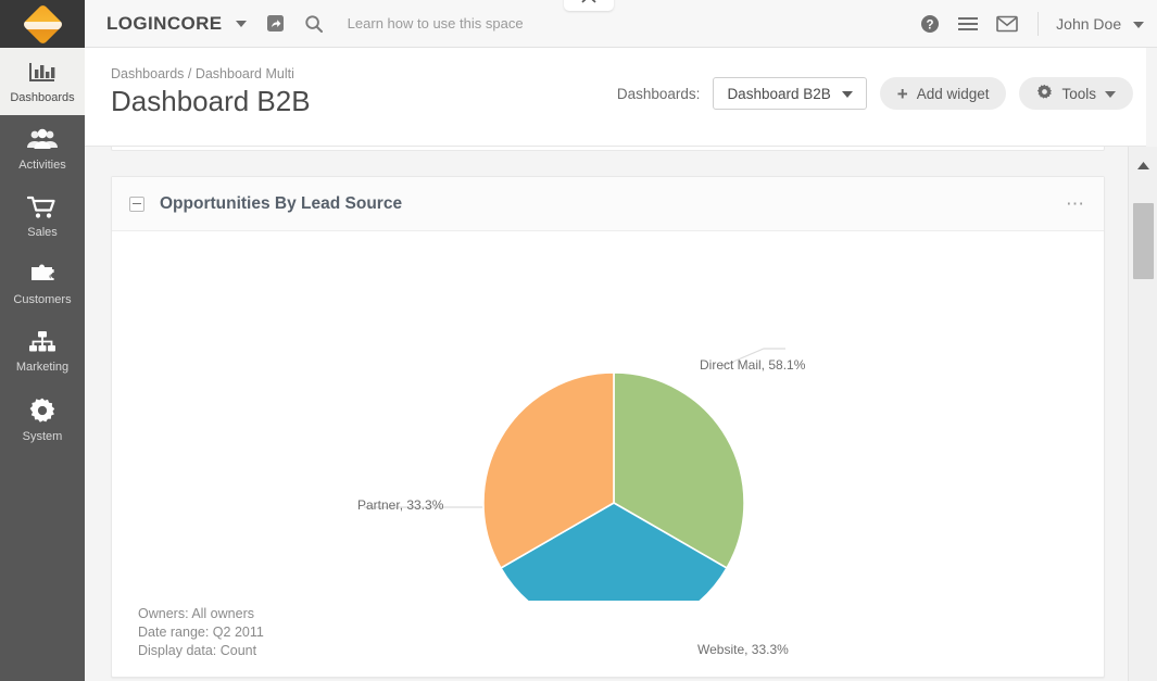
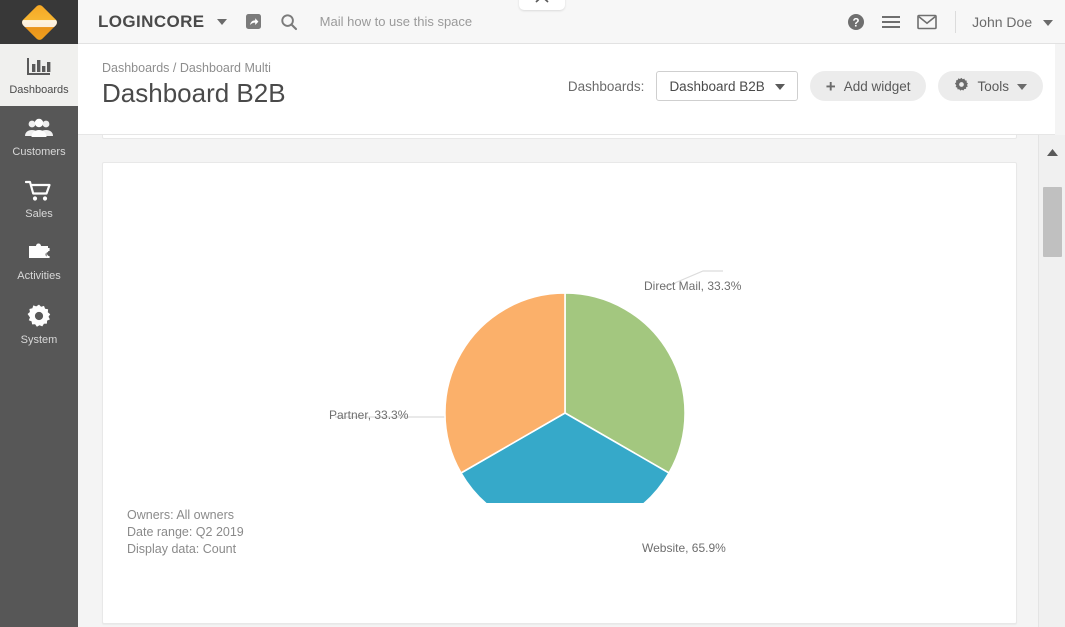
  Dashboards
- Activities
+ Customers
  Sales
- Customers
+ Activities
- Marketing
  System
  LOGINCORE
- Learn how to use this space
+ Mail how to use this space
  ?
  John Doe
  Dashboards / Dashboard Multi
  Dashboard B2B
  Dashboards:
  Dashboard B2B
  +
  Add widget
  Tools
- Opportunities By Lead Source
- ⋯
- Direct Mail, 58.1%
+ Direct Mail, 33.3%
  Partner, 33.3%
- Website, 33.3%
+ Website, 65.9%
  Owners: All owners
- Date range: Q2 2011
+ Date range: Q2 2019
  Display data: Count
